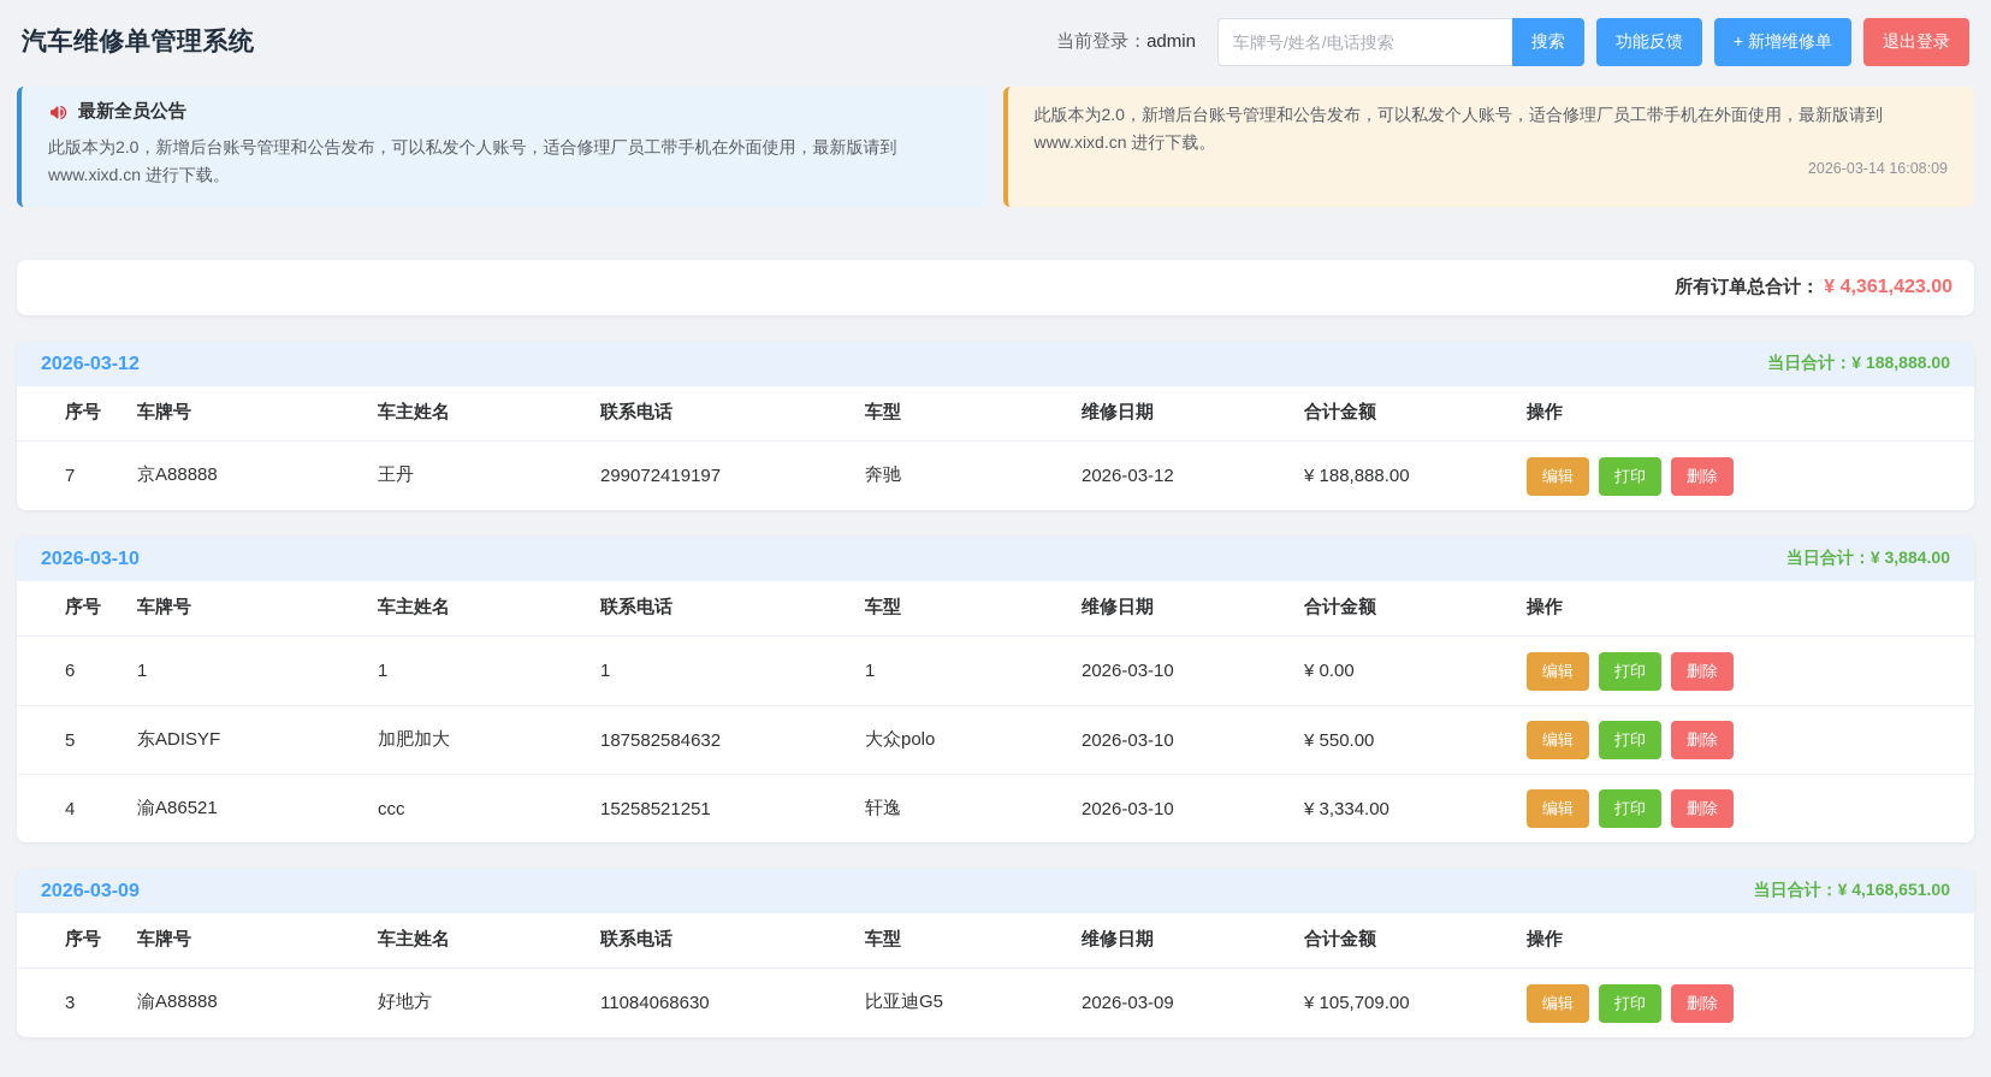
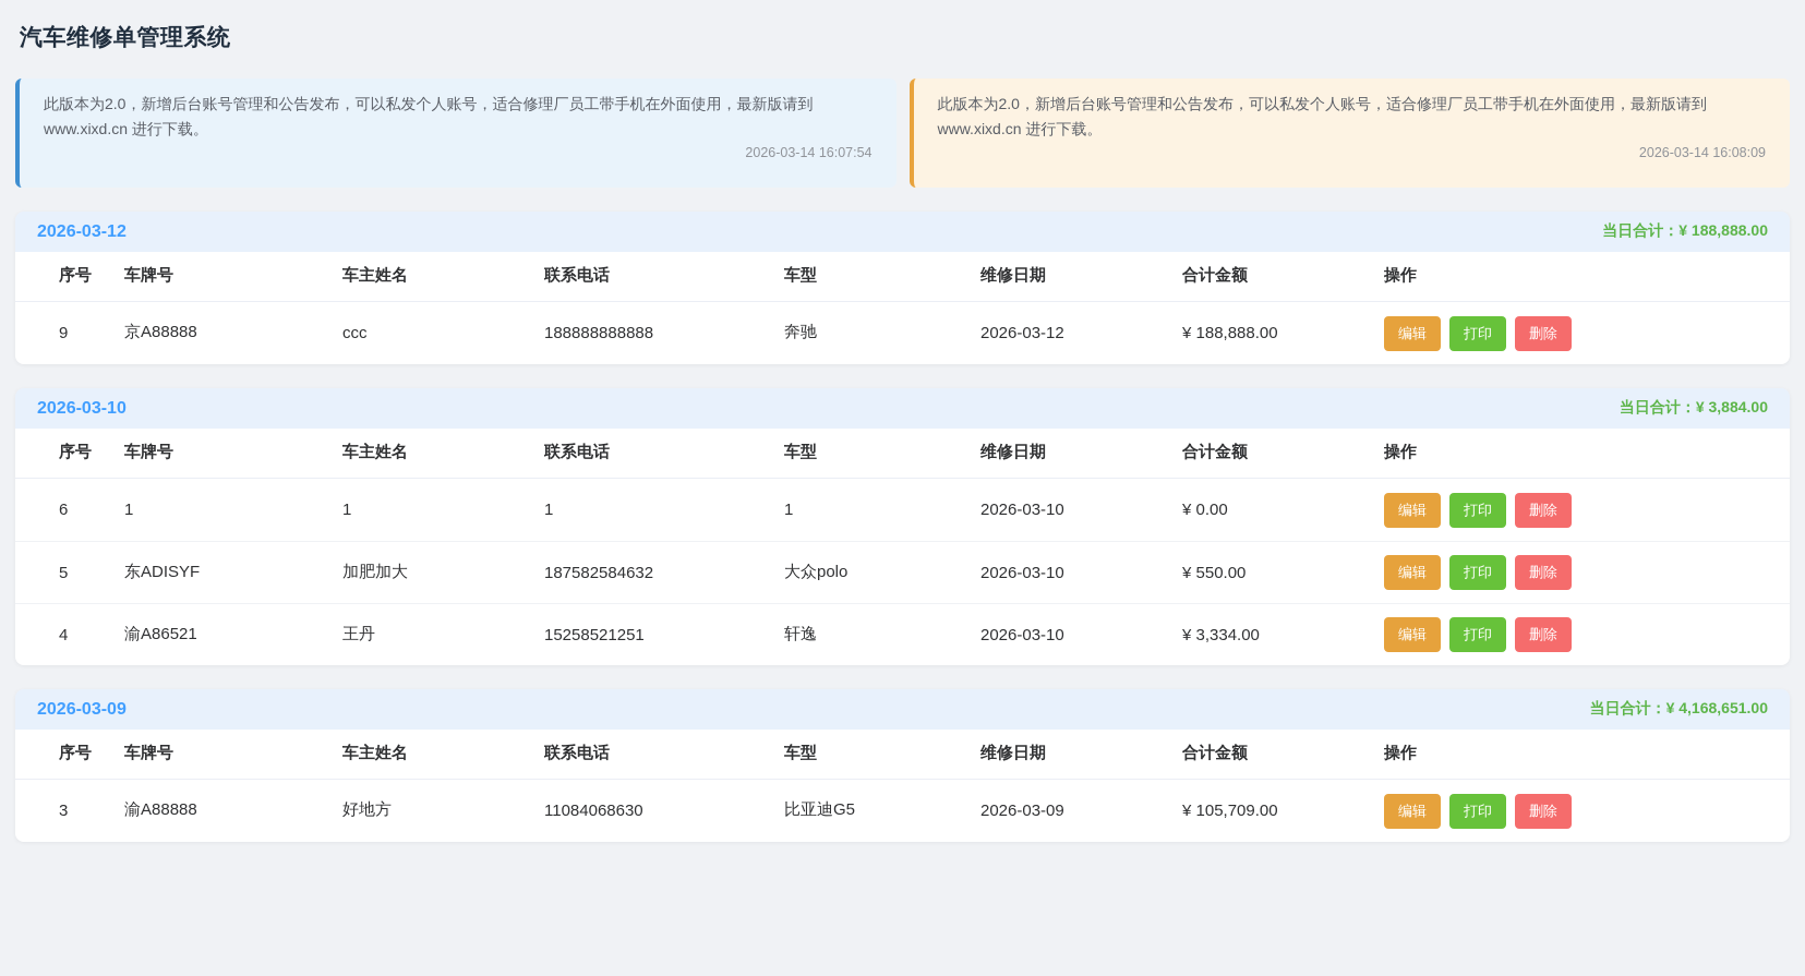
  汽车维修单管理系统
- 当前登录：admin
- 车牌号/姓名/电话搜索
- 搜索
- 功能反馈
- + 新增维修单
- 退出登录
- 最新全员公告
  此版本为2.0，新增后台账号管理和公告发布，可以私发个人账号，适合修理厂员工带手机在外面使用，最新版请到 www.xixd.cn 进行下载。
+ 2026-03-14 16:07:54
  此版本为2.0，新增后台账号管理和公告发布，可以私发个人账号，适合修理厂员工带手机在外面使用，最新版请到 www.xixd.cn 进行下载。
  2026-03-14 16:08:09
- 所有订单总合计：
- ¥ 4,361,423.00
  2026-03-12
  当日合计：¥ 188,888.00
  序号
  车牌号
  车主姓名
  联系电话
  车型
  维修日期
  合计金额
  操作
- 7
+ 9
  京A88888
- 王丹
+ ccc
- 299072419197
+ 188888888888
  奔驰
  2026-03-12
  ¥ 188,888.00
  编辑
  打印
  删除
  2026-03-10
  当日合计：¥ 3,884.00
  序号
  车牌号
  车主姓名
  联系电话
  车型
  维修日期
  合计金额
  操作
  6
  1
  1
  1
  1
  2026-03-10
  ¥ 0.00
  编辑
  打印
  删除
  5
  东ADISYF
  加肥加大
  187582584632
  大众polo
  2026-03-10
  ¥ 550.00
  编辑
  打印
  删除
  4
  渝A86521
- ccc
+ 王丹
  15258521251
  轩逸
  2026-03-10
  ¥ 3,334.00
  编辑
  打印
  删除
  2026-03-09
  当日合计：¥ 4,168,651.00
  序号
  车牌号
  车主姓名
  联系电话
  车型
  维修日期
  合计金额
  操作
  3
  渝A88888
  好地方
  11084068630
  比亚迪G5
  2026-03-09
  ¥ 105,709.00
  编辑
  打印
  删除
